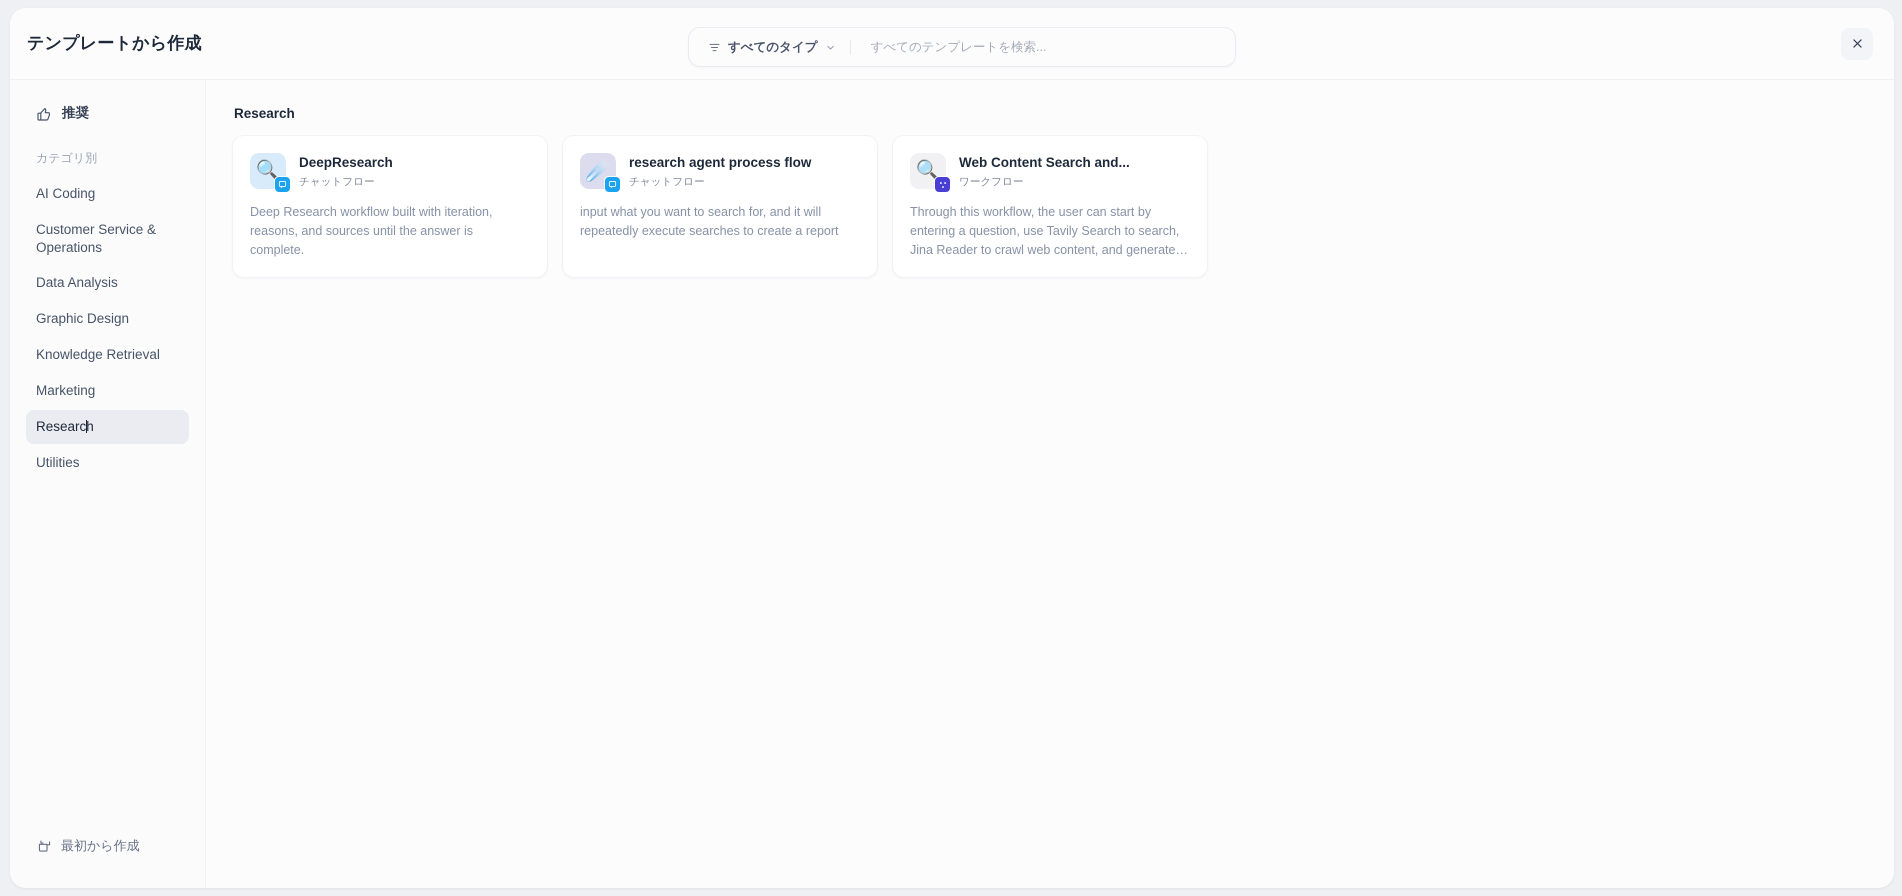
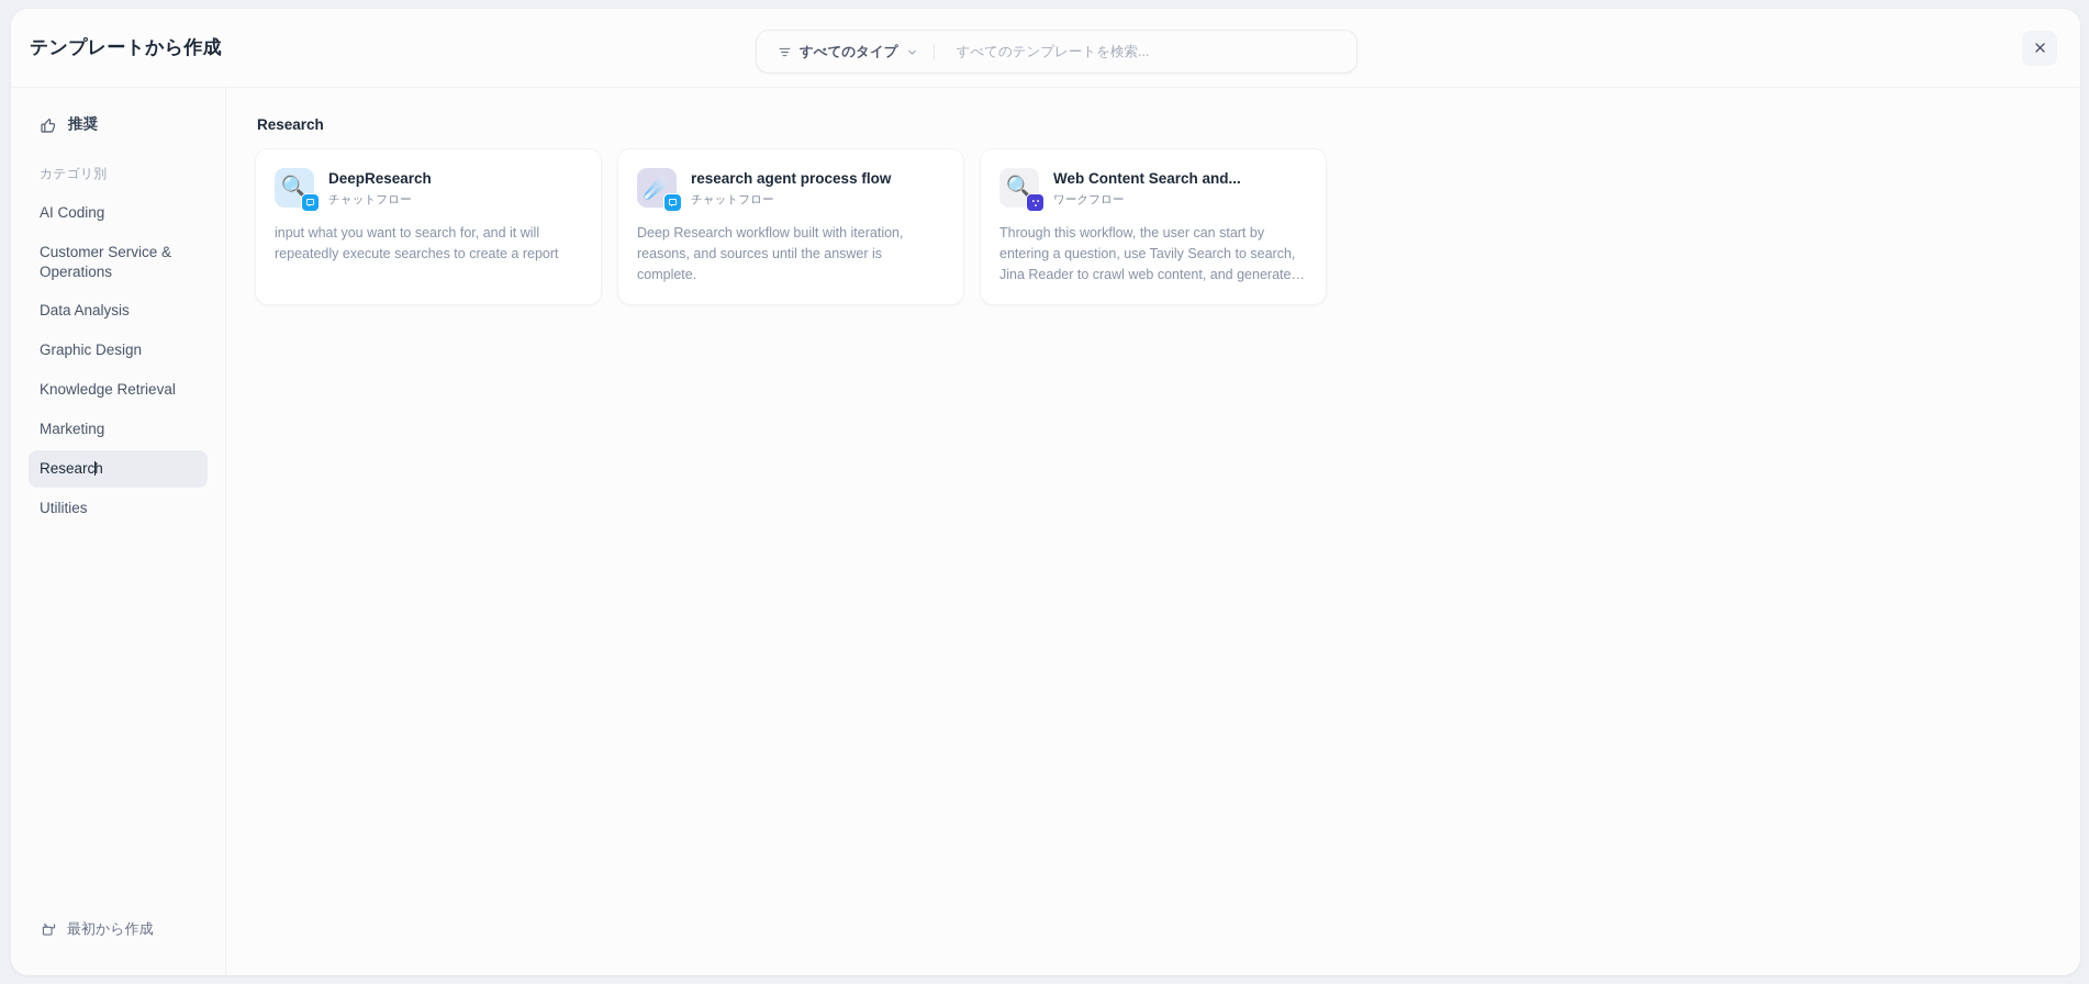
  テンプレートから作成
  すべてのタイプ
  すべてのテンプレートを検索...
  推奨
  カテゴリ別
  AI Coding
  Customer Service & Operations
  Data Analysis
  Graphic Design
  Knowledge Retrieval
  Marketing
  Research
  Utilities
  最初から作成
  Research
  🔍
  DeepResearch
  チャットフロー
- Deep Research workflow built with iteration, reasons, and sources until the answer is complete.
+ input what you want to search for, and it will repeatedly execute searches to create a report
  ☄️
  research agent process flow
  チャットフロー
- input what you want to search for, and it will repeatedly execute searches to create a report
+ Deep Research workflow built with iteration, reasons, and sources until the answer is complete.
  🔍
  Web Content Search and...
  ワークフロー
  Through this workflow, the user can start by entering a question, use Tavily Search to search, Jina Reader to crawl web content, and generate
